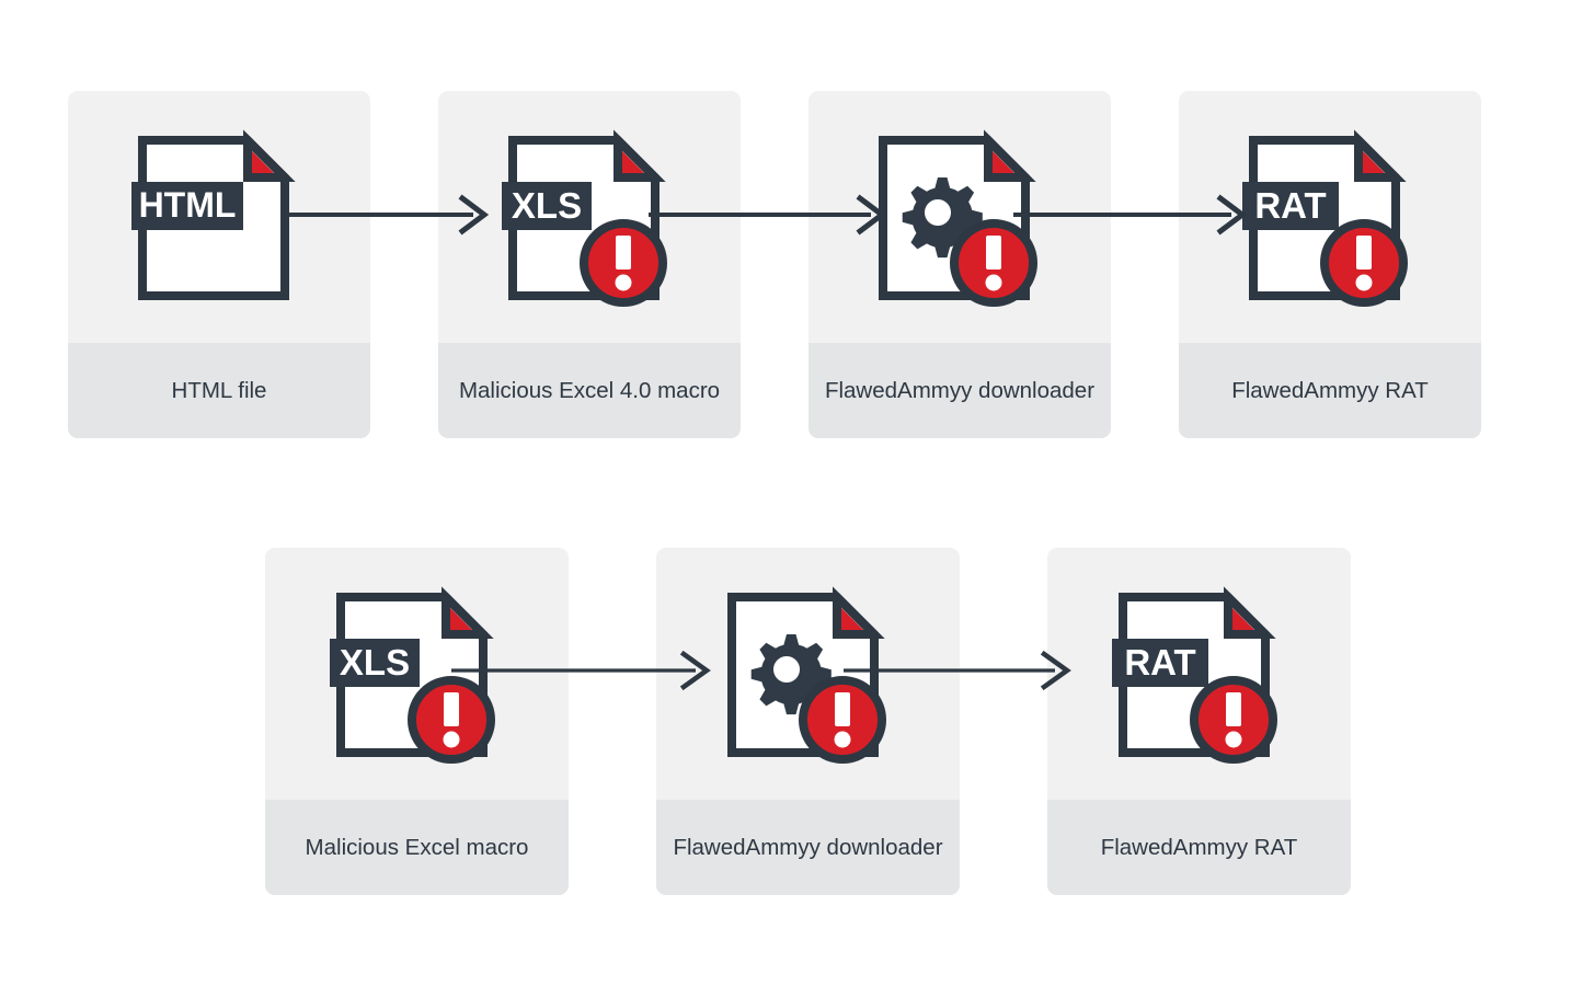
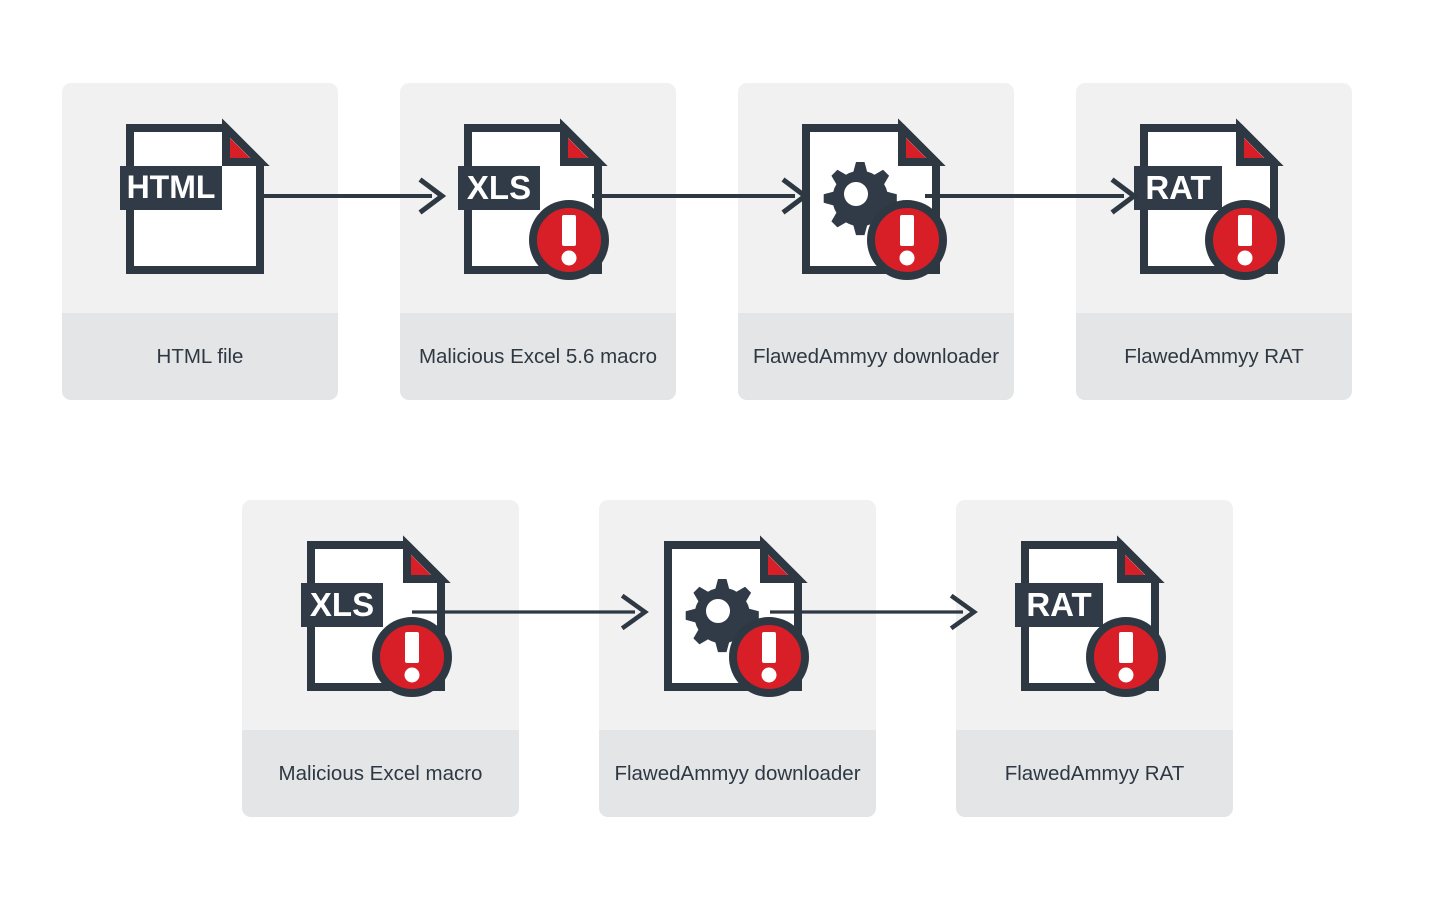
  HTML
  HTML file
  XLS
- Malicious Excel 4.0 macro
+ Malicious Excel 5.6 macro
  FlawedAmmyy downloader
  RAT
  FlawedAmmyy RAT
  XLS
  Malicious Excel macro
  FlawedAmmyy downloader
  RAT
  FlawedAmmyy RAT
